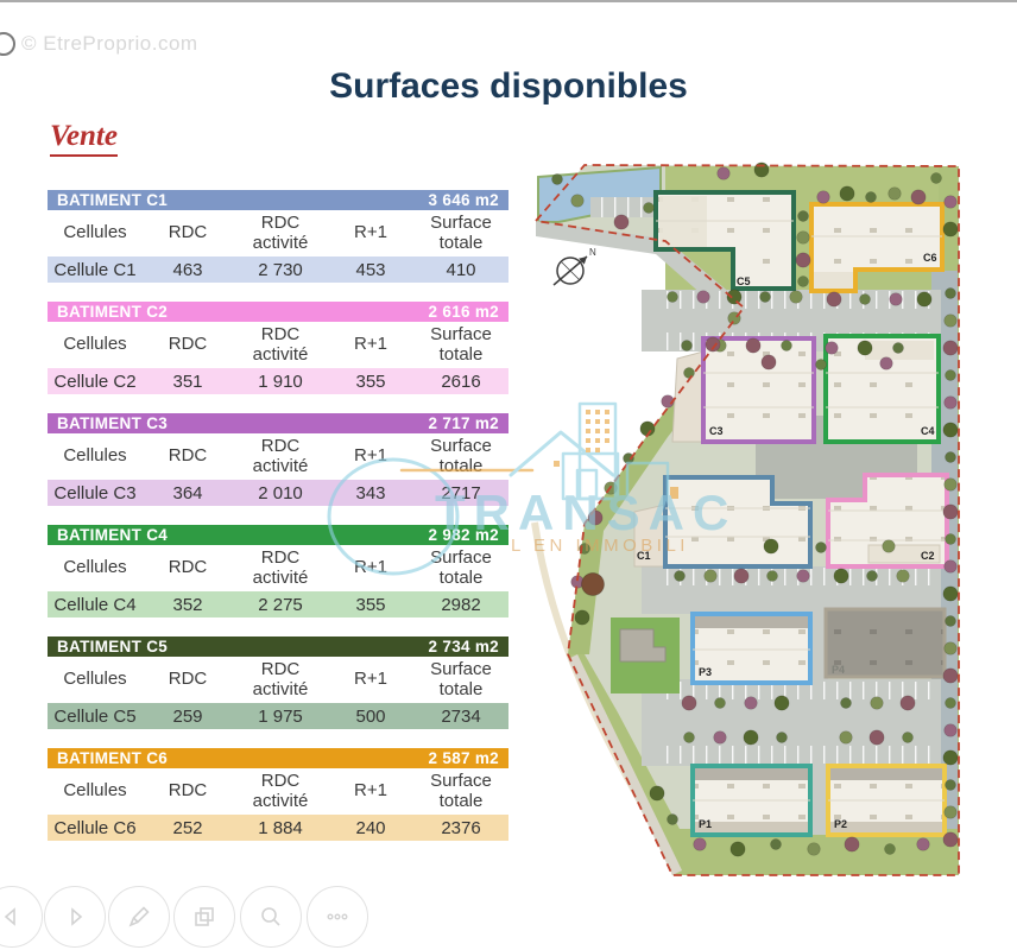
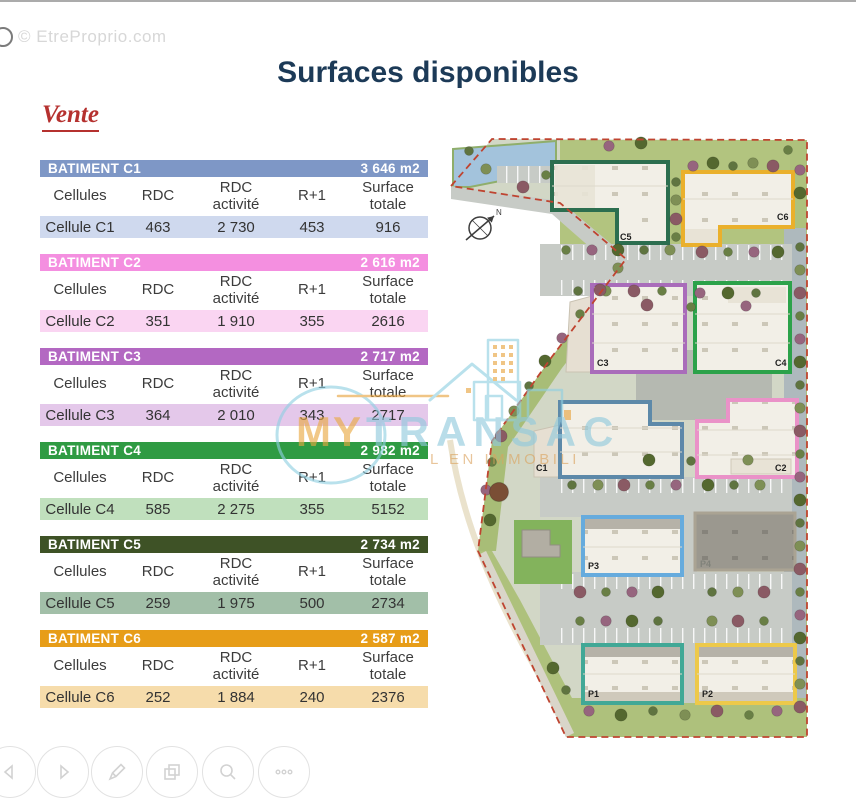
  © EtreProprio.com
  Surfaces disponibles
  Vente
  BATIMENT C1
  3 646 m2
  Cellules
  RDC
  RDC activité
  R+1
  Surface totale
  Cellule C1
  463
  2 730
  453
- 410
+ 916
  BATIMENT C2
  2 616 m2
  Cellules
  RDC
  RDC activité
  R+1
  Surface totale
  Cellule C2
  351
  1 910
  355
  2616
  BATIMENT C3
  2 717 m2
  Cellules
  RDC
  RDC activité
  R+1
  Surface totale
  Cellule C3
  364
  2 010
  343
  2717
  BATIMENT C4
  2 982 m2
  Cellules
  RDC
  RDC activité
  R+1
  Surface totale
  Cellule C4
- 352
+ 585
  2 275
  355
- 2982
+ 5152
  BATIMENT C5
  2 734 m2
  Cellules
  RDC
  RDC activité
  R+1
  Surface totale
  Cellule C5
  259
  1 975
  500
  2734
  BATIMENT C6
  2 587 m2
  Cellules
  RDC
  RDC activité
  R+1
  Surface totale
  Cellule C6
  252
  1 884
  240
  2376
  C5
  C6
  C3
  C4
  C1
  C2
  P3
  P4
  P1
  P2
  N
+ MY
  TRANSAC
  L EN IMMOBILI
